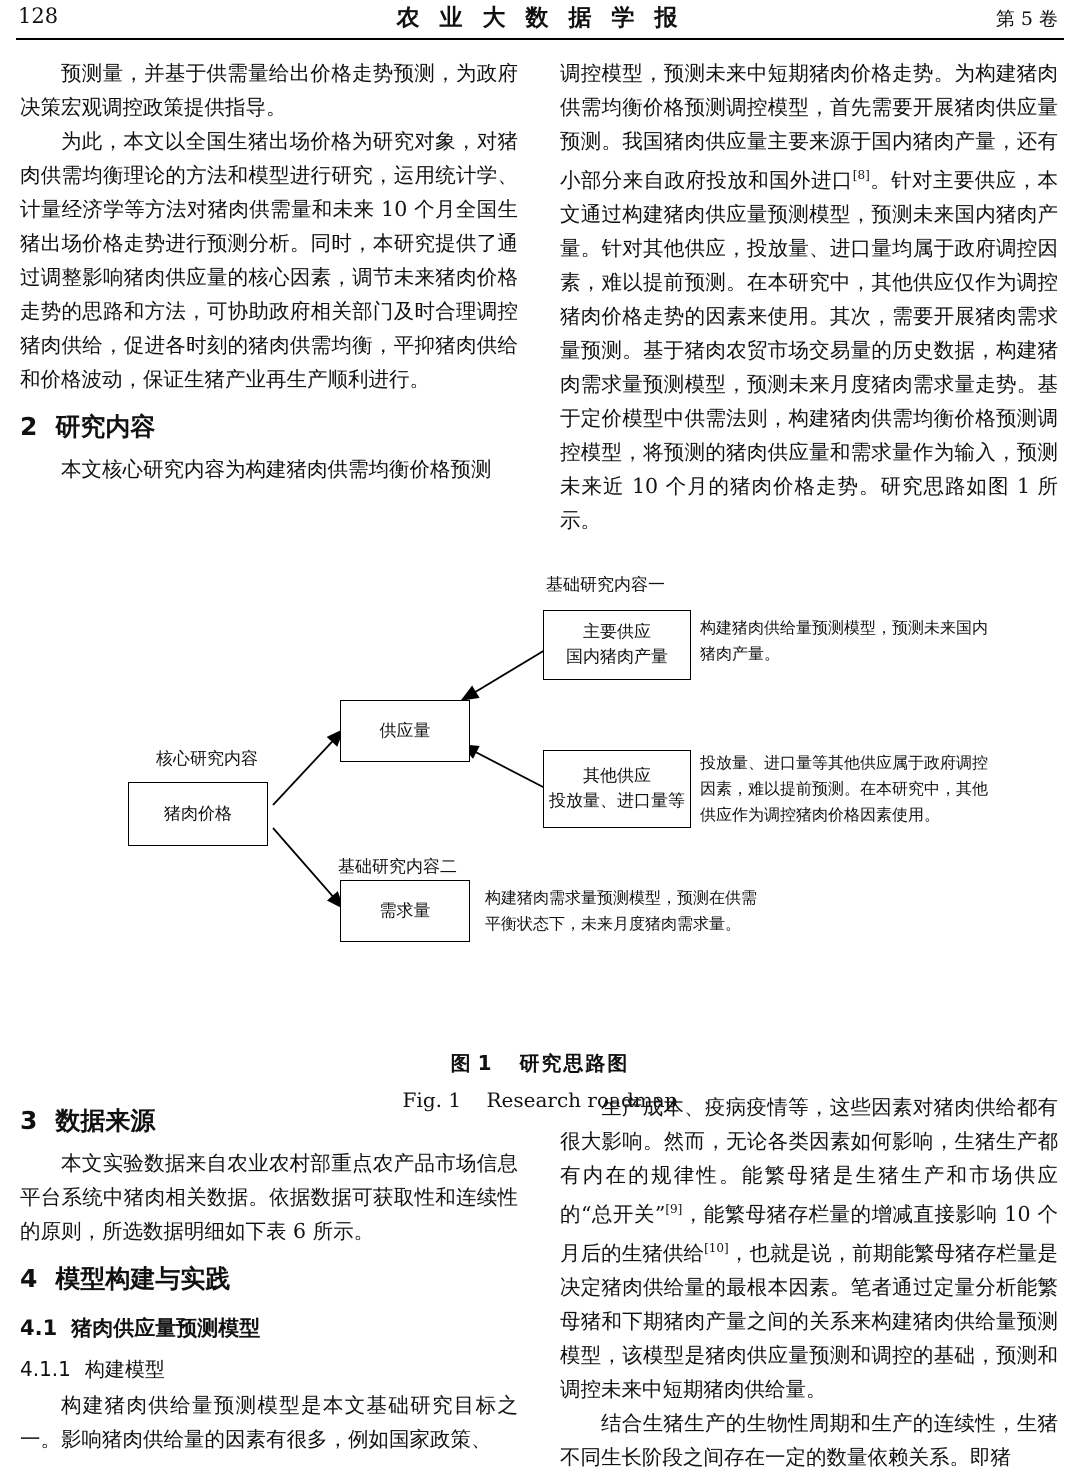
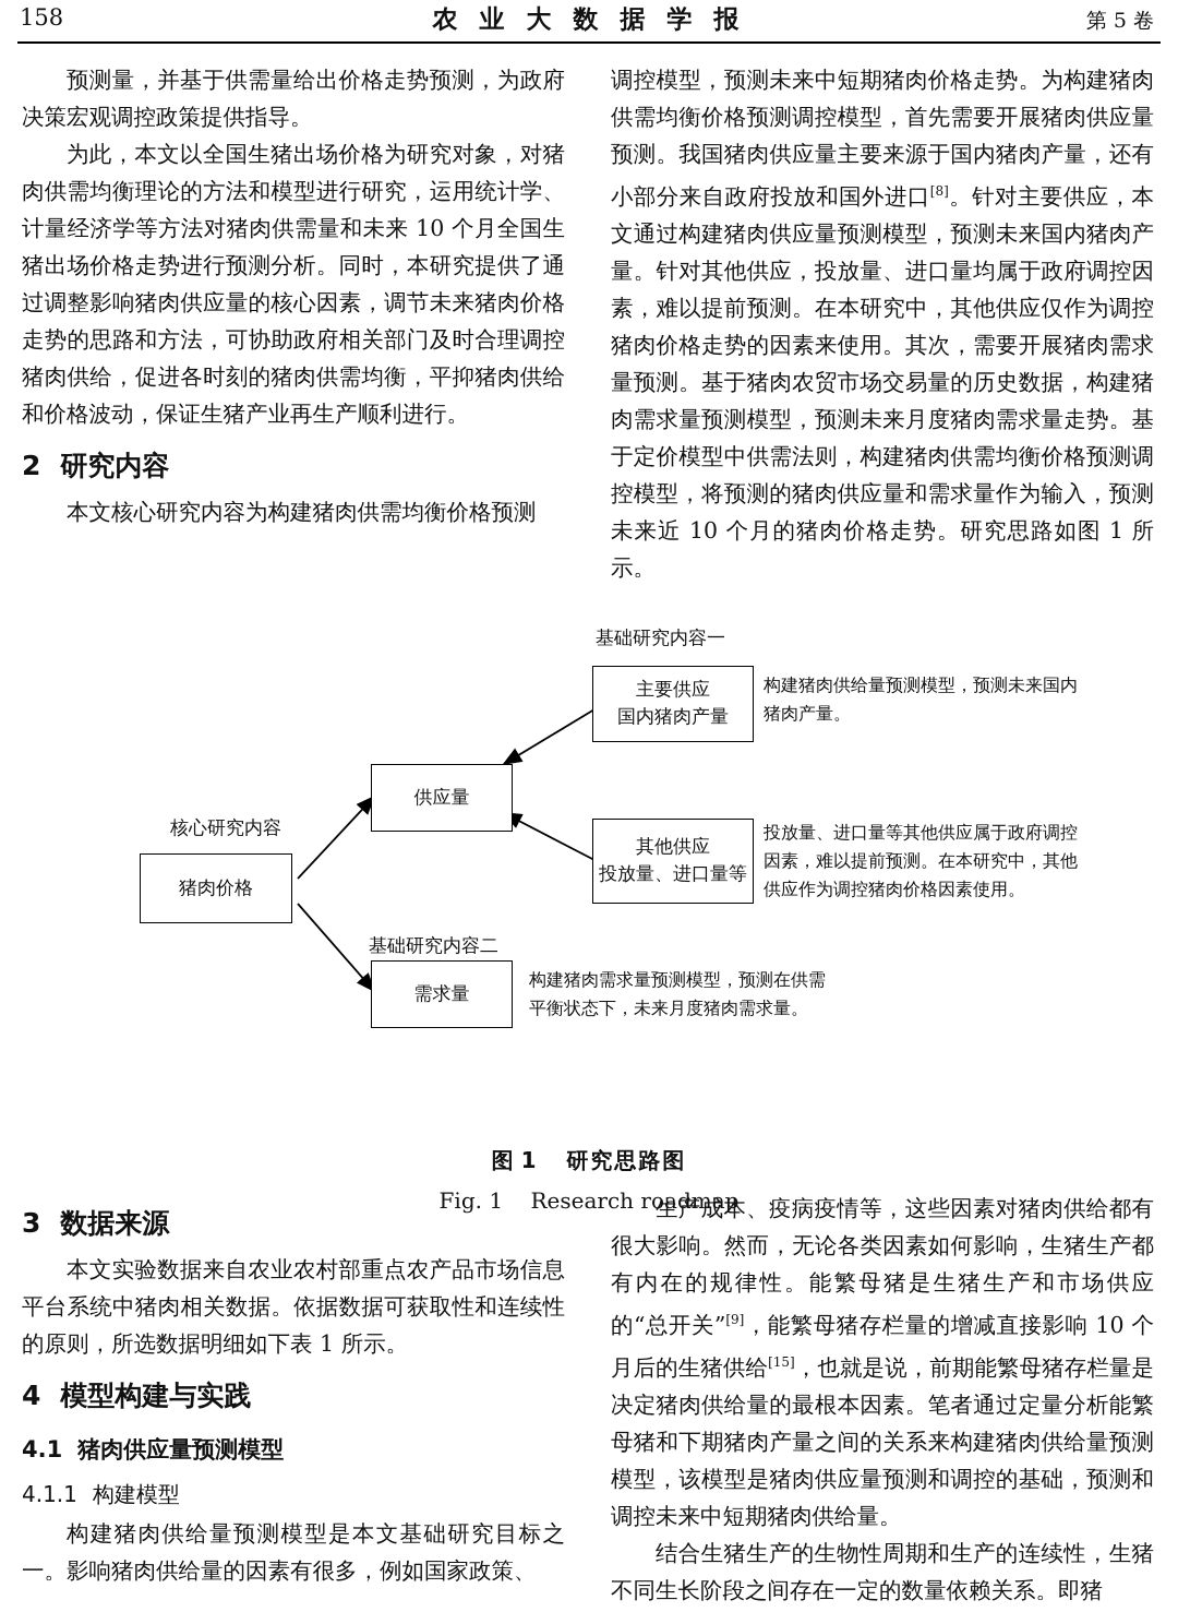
- 128
+ 158
  农 业 大 数 据 学 报
  第 5 卷
  预测量，并基于供需量给出价格走势预测，为政府决策宏观调控政策提供指导。
  为此，本文以全国生猪出场价格为研究对象，对猪肉供需均衡理论的方法和模型进行研究，运用统计学、计量经济学等方法对猪肉供需量和未来 10 个月全国生猪出场价格走势进行预测分析。同时，本研究提供了通过调整影响猪肉供应量的核心因素，调节未来猪肉价格走势的思路和方法，可协助政府相关部门及时合理调控猪肉供给，促进各时刻的猪肉供需均衡，平抑猪肉供给和价格波动，保证生猪产业再生产顺利进行。
  2
  研究内容
  本文核心研究内容为构建猪肉供需均衡价格预测
  调控模型，预测未来中短期猪肉价格走势。为构建猪肉供需均衡价格预测调控模型，首先需要开展猪肉供应量预测。我国猪肉供应量主要来源于国内猪肉产量，还有小部分来自政府投放和国外进口[8]。针对主要供应，本文通过构建猪肉供应量预测模型，预测未来国内猪肉产量。针对其他供应，投放量、进口量均属于政府调控因素，难以提前预测。在本研究中，其他供应仅作为调控猪肉价格走势的因素来使用。其次，需要开展猪肉需求量预测。基于猪肉农贸市场交易量的历史数据，构建猪肉需求量预测模型，预测未来月度猪肉需求量走势。基于定价模型中供需法则，构建猪肉供需均衡价格预测调控模型，将预测的猪肉供应量和需求量作为输入，预测未来近 10 个月的猪肉价格走势。研究思路如图 1 所示。
  核心研究内容
  基础研究内容一
  基础研究内容二
  猪肉价格
  供应量
  需求量
  主要供应
  国内猪肉产量
  其他供应
  投放量、进口量等
  构建猪肉供给量预测模型，预测未来国内猪肉产量。
  投放量、进口量等其他供应属于政府调控因素，难以提前预测。在本研究中，其他供应作为调控猪肉价格因素使用。
  构建猪肉需求量预测模型，预测在供需平衡状态下，未来月度猪肉需求量。
  图 1 研究思路图
  Fig. 1 Research roadmap
  3
  数据来源
- 本文实验数据来自农业农村部重点农产品市场信息平台系统中猪肉相关数据。依据数据可获取性和连续性的原则，所选数据明细如下表 6 所示。
+ 本文实验数据来自农业农村部重点农产品市场信息平台系统中猪肉相关数据。依据数据可获取性和连续性的原则，所选数据明细如下表 1 所示。
  4
  模型构建与实践
  4.1
  猪肉供应量预测模型
  4.1.1
  构建模型
  构建猪肉供给量预测模型是本文基础研究目标之一。影响猪肉供给量的因素有很多，例如国家政策、
- 生产成本、疫病疫情等，这些因素对猪肉供给都有很大影响。然而，无论各类因素如何影响，生猪生产都有内在的规律性。能繁母猪是生猪生产和市场供应的“总开关”[9]，能繁母猪存栏量的增减直接影响 10 个月后的生猪供给[10]，也就是说，前期能繁母猪存栏量是决定猪肉供给量的最根本因素。笔者通过定量分析能繁母猪和下期猪肉产量之间的关系来构建猪肉供给量预测模型，该模型是猪肉供应量预测和调控的基础，预测和调控未来中短期猪肉供给量。
+ 生产成本、疫病疫情等，这些因素对猪肉供给都有很大影响。然而，无论各类因素如何影响，生猪生产都有内在的规律性。能繁母猪是生猪生产和市场供应的“总开关”[9]，能繁母猪存栏量的增减直接影响 10 个月后的生猪供给[15]，也就是说，前期能繁母猪存栏量是决定猪肉供给量的最根本因素。笔者通过定量分析能繁母猪和下期猪肉产量之间的关系来构建猪肉供给量预测模型，该模型是猪肉供应量预测和调控的基础，预测和调控未来中短期猪肉供给量。
  结合生猪生产的生物性周期和生产的连续性，生猪不同生长阶段之间存在一定的数量依赖关系。即猪
